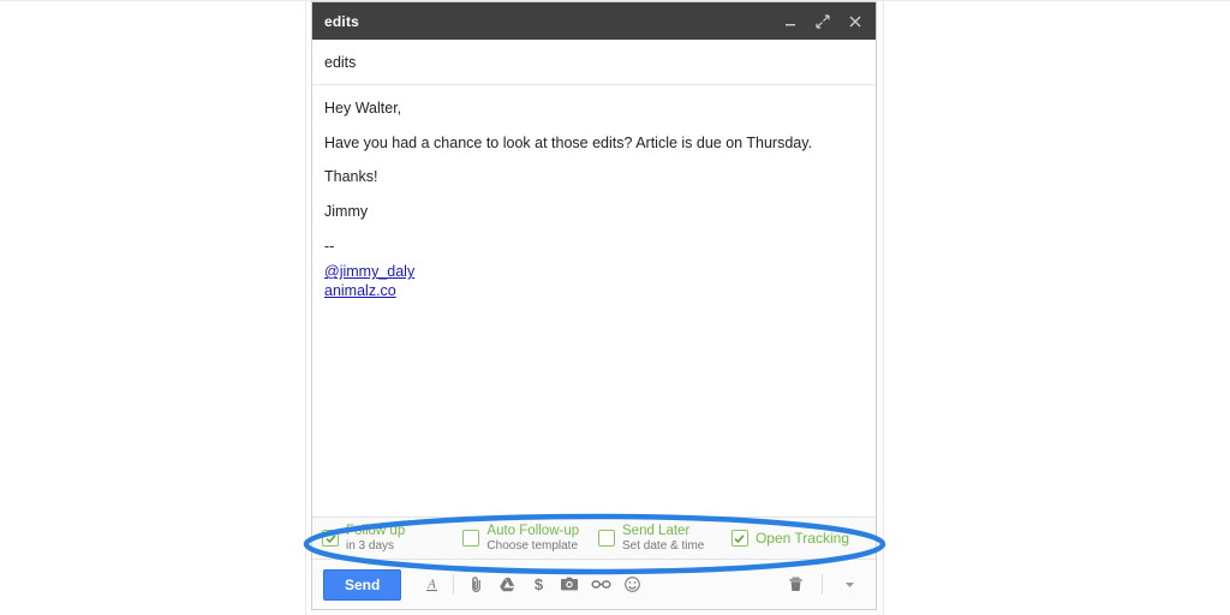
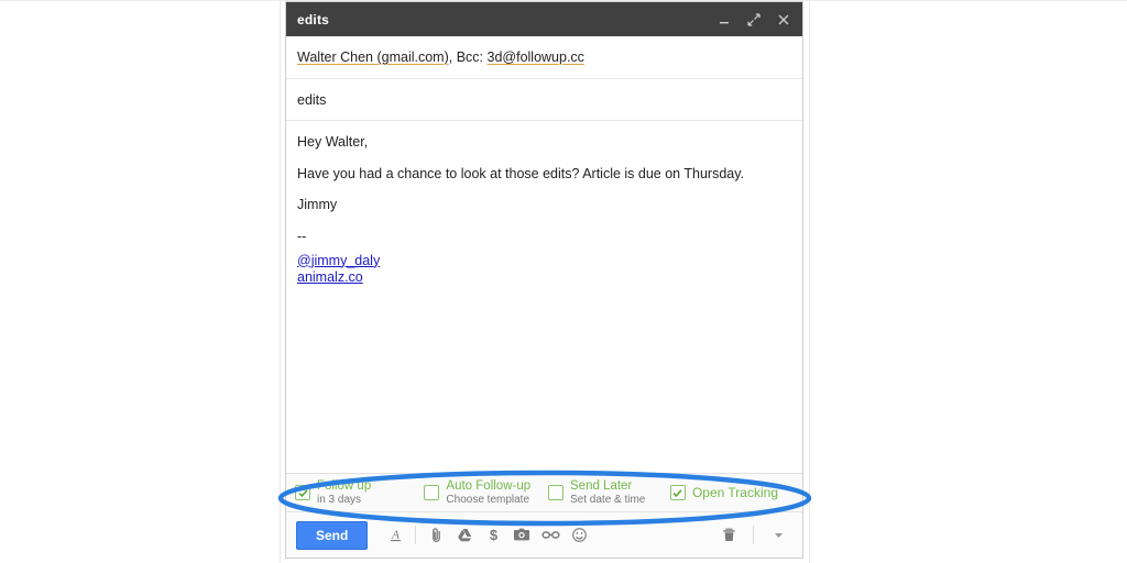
  edits
+ Walter Chen (gmail.com), Bcc: 3d@followup.cc
  edits
  Hey Walter,
  Have you had a chance to look at those edits? Article is due on Thursday.
- Thanks!
  Jimmy
  --
  @jimmy_daly
  animalz.co
  llow up
  in 3 days
  Auto Follow-up
  Choose template
  Send Later
  Set date & time
  Open Tracking
  Send
  A
  $
